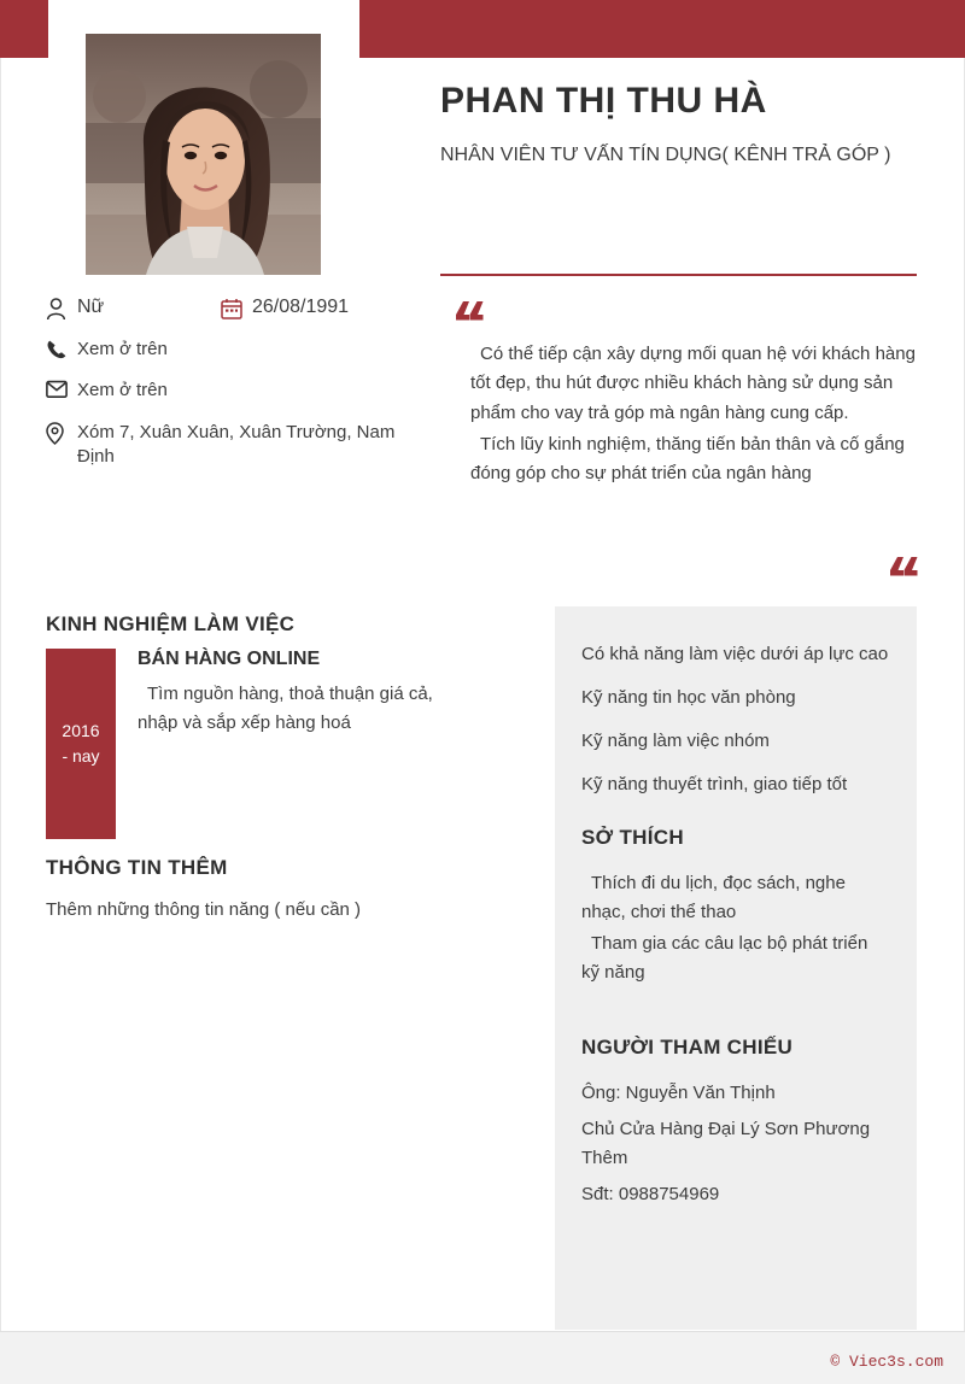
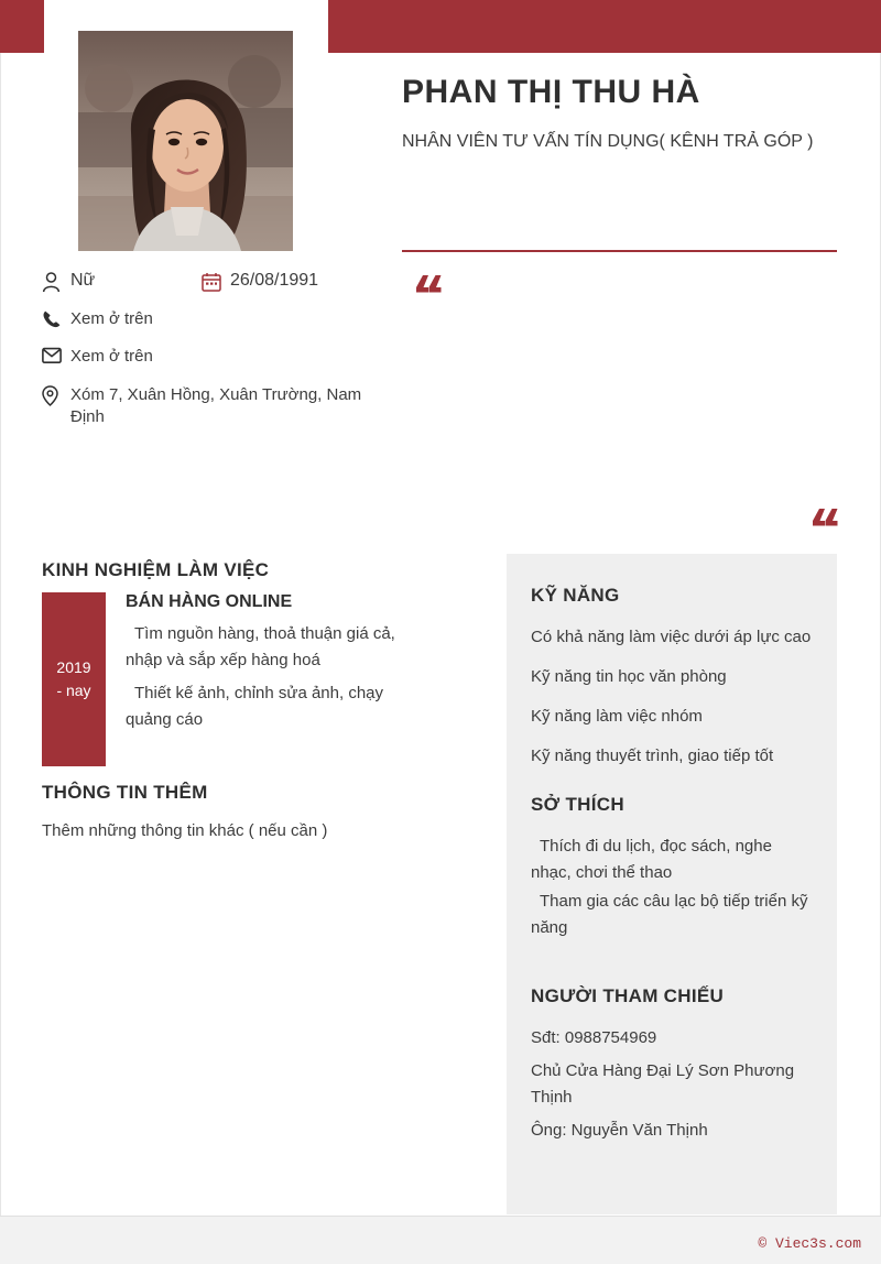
  Nữ
  26/08/1991
  Xem ở trên
  Xem ở trên
- Xóm 7, Xuân Xuân, Xuân Trường, Nam Định
+ Xóm 7, Xuân Hồng, Xuân Trường, Nam Định
  PHAN THỊ THU HÀ
  NHÂN VIÊN TƯ VẤN TÍN DỤNG( KÊNH TRẢ GÓP )
- Có thể tiếp cận xây dựng mối quan hệ với khách hàng tốt đẹp, thu hút được nhiều khách hàng sử dụng sản phẩm cho vay trả góp mà ngân hàng cung cấp.
- Tích lũy kinh nghiệm, thăng tiến bản thân và cố gắng đóng góp cho sự phát triển của ngân hàng
  KINH NGHIỆM LÀM VIỆC
- 2016
+ 2019
  - nay
  BÁN HÀNG ONLINE
  Tìm nguồn hàng, thoả thuận giá cả, nhập và sắp xếp hàng hoá
+ Thiết kế ảnh, chỉnh sửa ảnh, chạy quảng cáo
  THÔNG TIN THÊM
- Thêm những thông tin năng ( nếu cần )
+ Thêm những thông tin khác ( nếu cần )
+ KỸ NĂNG
  Có khả năng làm việc dưới áp lực cao
  Kỹ năng tin học văn phòng
  Kỹ năng làm việc nhóm
  Kỹ năng thuyết trình, giao tiếp tốt
  SỞ THÍCH
  Thích đi du lịch, đọc sách, nghe nhạc, chơi thể thao
- Tham gia các câu lạc bộ phát triển kỹ năng
+ Tham gia các câu lạc bộ tiếp triển kỹ năng
  NGƯỜI THAM CHIẾU
- Ông: Nguyễn Văn Thịnh
+ Sđt: 0988754969
- Chủ Cửa Hàng Đại Lý Sơn Phương Thêm
+ Chủ Cửa Hàng Đại Lý Sơn Phương Thịnh
- Sđt: 0988754969
+ Ông: Nguyễn Văn Thịnh
  © Viec3s.com
